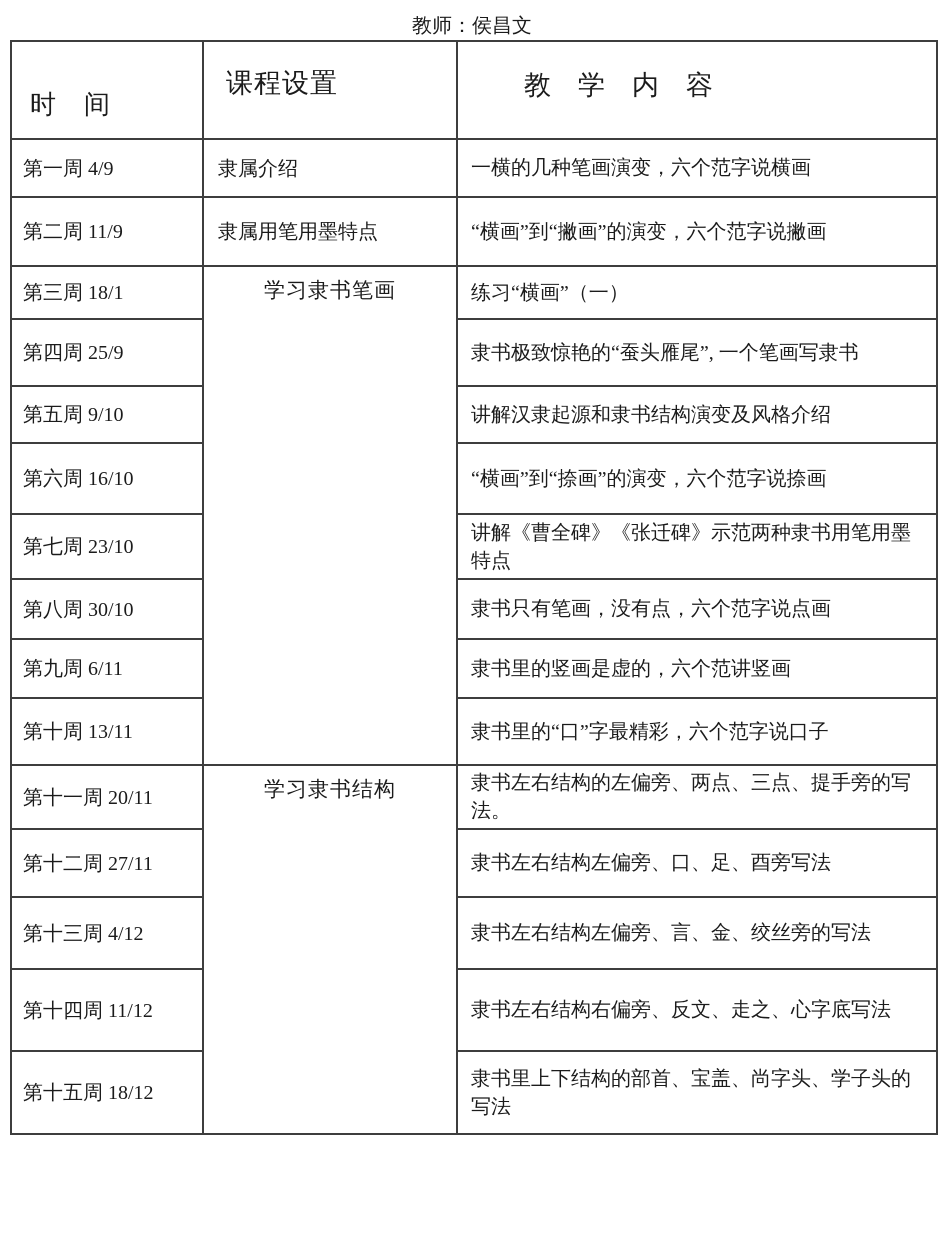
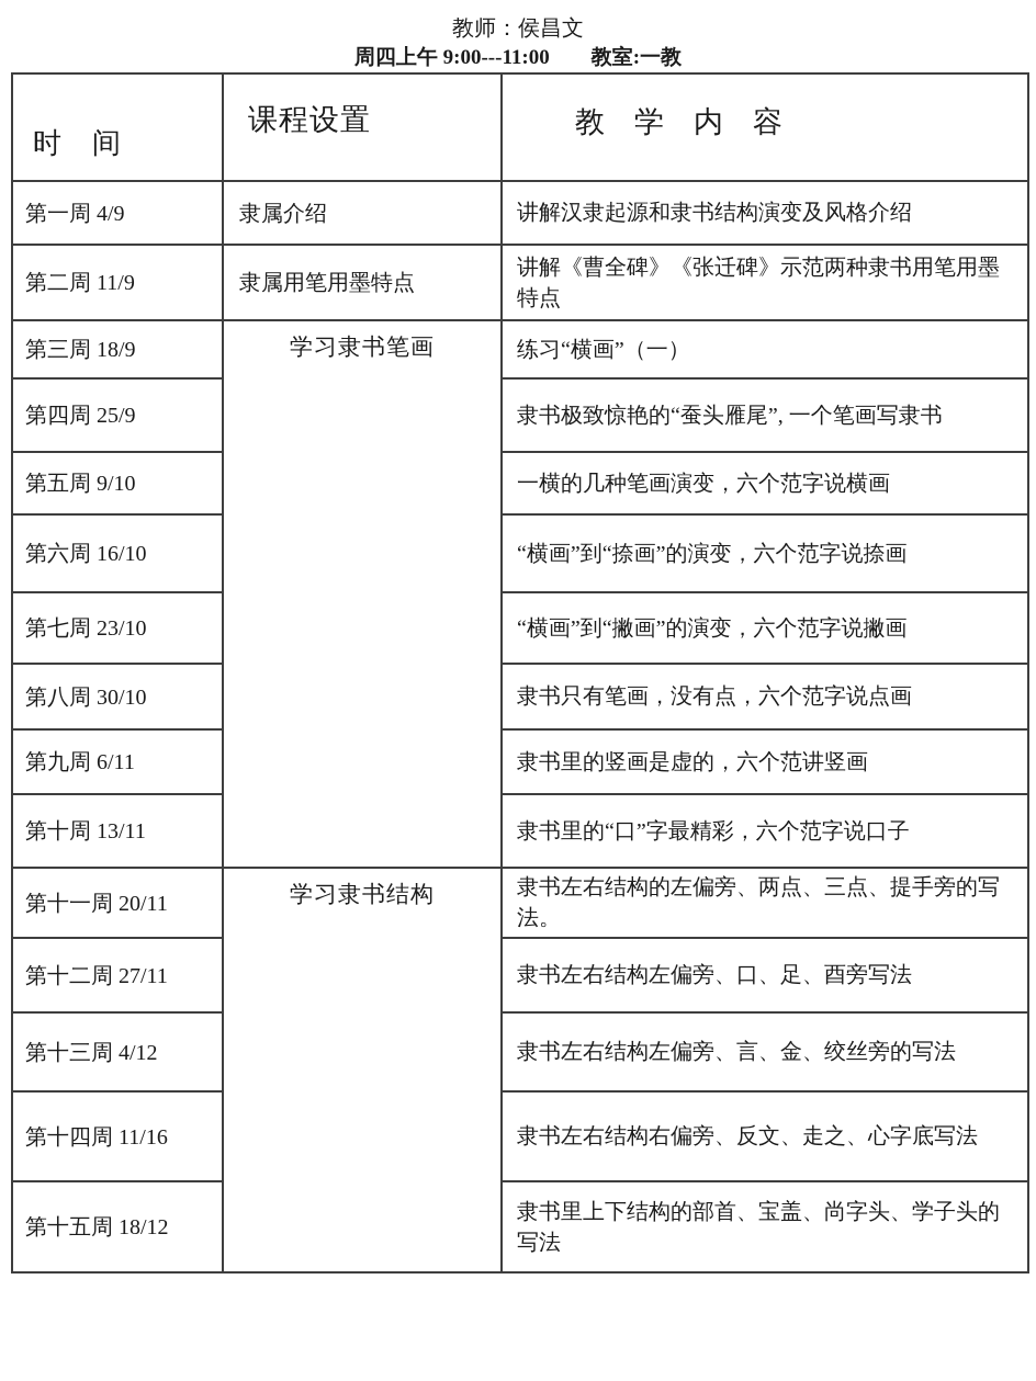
  教师：侯昌文
+ 周四上午 9:00---11:00 教室:一教
  时 间	课程设置	教 学 内 容
- 第一周 4/9	隶属介绍	一横的几种笔画演变，六个范字说横画
+ 第一周 4/9	隶属介绍	讲解汉隶起源和隶书结构演变及风格介绍
- 第二周 11/9	隶属用笔用墨特点	“横画”到“撇画”的演变，六个范字说撇画
+ 第二周 11/9	隶属用笔用墨特点	讲解《曹全碑》《张迁碑》示范两种隶书用笔用墨特点
- 第三周 18/1	学习隶书笔画	练习“横画”（一）
+ 第三周 18/9	学习隶书笔画	练习“横画”（一）
  第四周 25/9	隶书极致惊艳的“蚕头雁尾”, 一个笔画写隶书
- 第五周 9/10	讲解汉隶起源和隶书结构演变及风格介绍
+ 第五周 9/10	一横的几种笔画演变，六个范字说横画
  第六周 16/10	“横画”到“捺画”的演变，六个范字说捺画
- 第七周 23/10	讲解《曹全碑》《张迁碑》示范两种隶书用笔用墨特点
+ 第七周 23/10	“横画”到“撇画”的演变，六个范字说撇画
  第八周 30/10	隶书只有笔画，没有点，六个范字说点画
  第九周 6/11	隶书里的竖画是虚的，六个范讲竖画
  第十周 13/11	隶书里的“口”字最精彩，六个范字说口子
  第十一周 20/11	学习隶书结构	隶书左右结构的左偏旁、两点、三点、提手旁的写法。
  第十二周 27/11	隶书左右结构左偏旁、口、足、酉旁写法
  第十三周 4/12	隶书左右结构左偏旁、言、金、绞丝旁的写法
- 第十四周 11/12	隶书左右结构右偏旁、反文、走之、心字底写法
+ 第十四周 11/16	隶书左右结构右偏旁、反文、走之、心字底写法
  第十五周 18/12	隶书里上下结构的部首、宝盖、尚字头、学子头的写法
